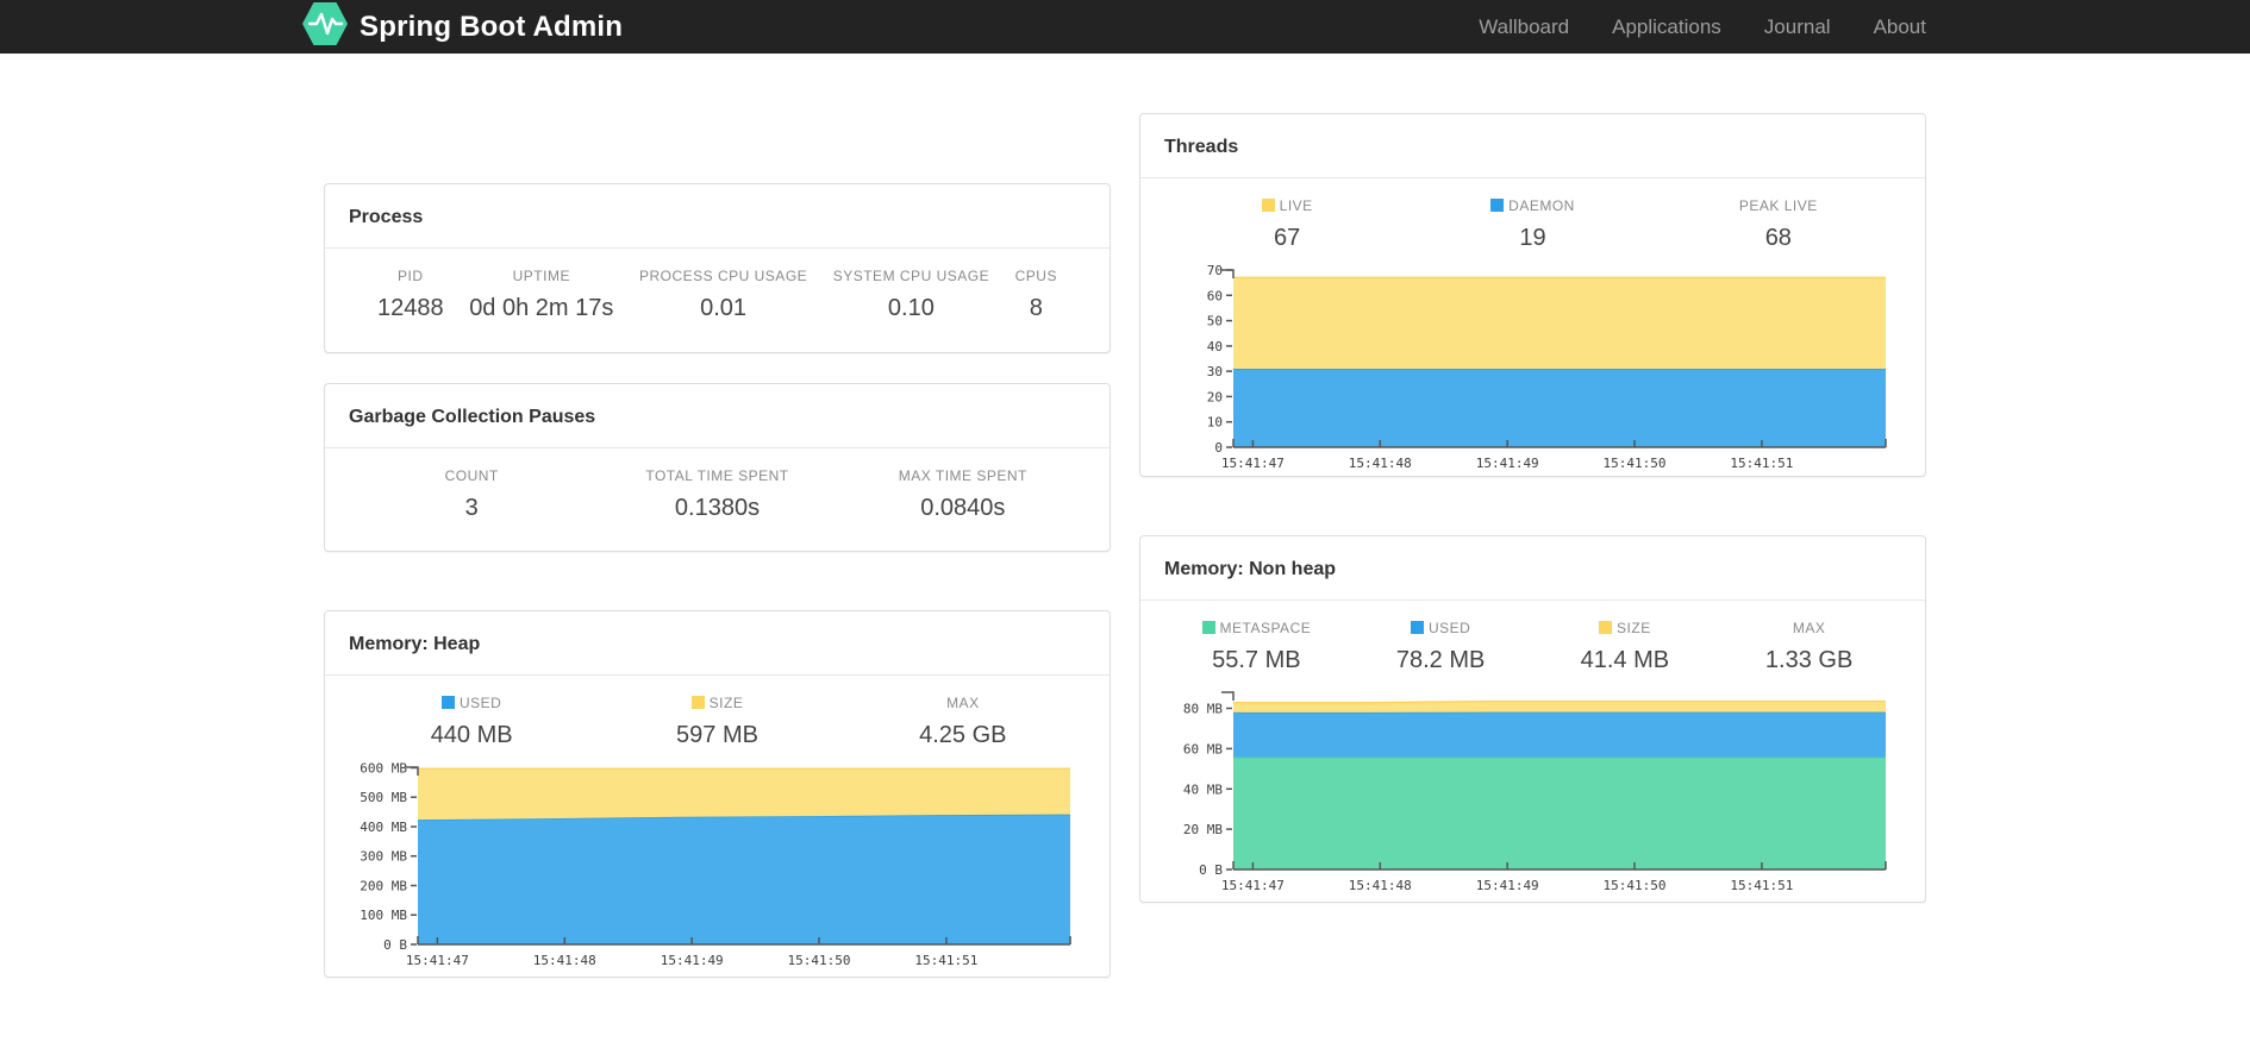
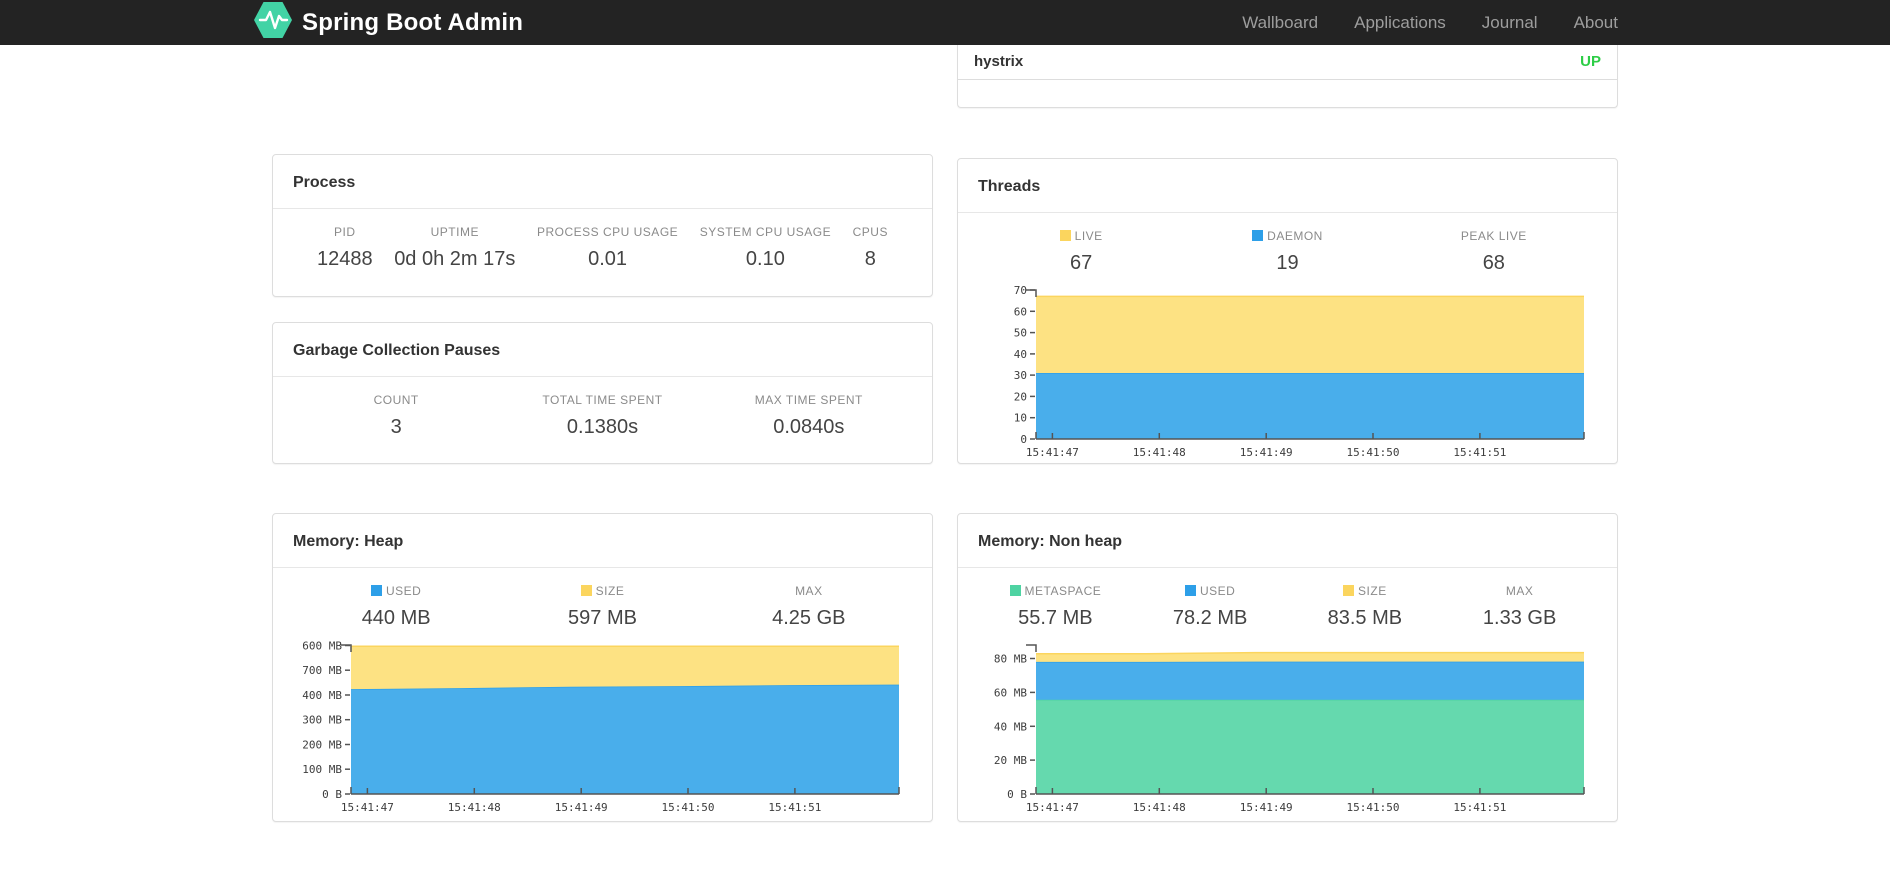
  Spring Boot Admin
  Wallboard
  Applications
  Journal
  About
  Process
  PID
  12488
  UPTIME
  0d 0h 2m 17s
  PROCESS CPU USAGE
  0.01
  SYSTEM CPU USAGE
  0.10
  CPUS
  8
  Garbage Collection Pauses
  COUNT
  3
  TOTAL TIME SPENT
  0.1380s
  MAX TIME SPENT
  0.0840s
  Memory: Heap
  USED
  440 MB
  SIZE
  597 MB
  MAX
  4.25 GB
  0 B
  100 MB
  200 MB
  300 MB
  400 MB
- 500 MB
+ 700 MB
  600 MB
  15:41:47
  15:41:48
  15:41:49
  15:41:50
  15:41:51
+ hystrix
+ UP
  Threads
  LIVE
  67
  DAEMON
  19
  PEAK LIVE
  68
  0
  10
  20
  30
  40
  50
  60
  70
  15:41:47
  15:41:48
  15:41:49
  15:41:50
  15:41:51
  Memory: Non heap
  METASPACE
  55.7 MB
  USED
  78.2 MB
  SIZE
- 41.4 MB
+ 83.5 MB
  MAX
  1.33 GB
  0 B
  20 MB
  40 MB
  60 MB
  80 MB
  15:41:47
  15:41:48
  15:41:49
  15:41:50
  15:41:51
